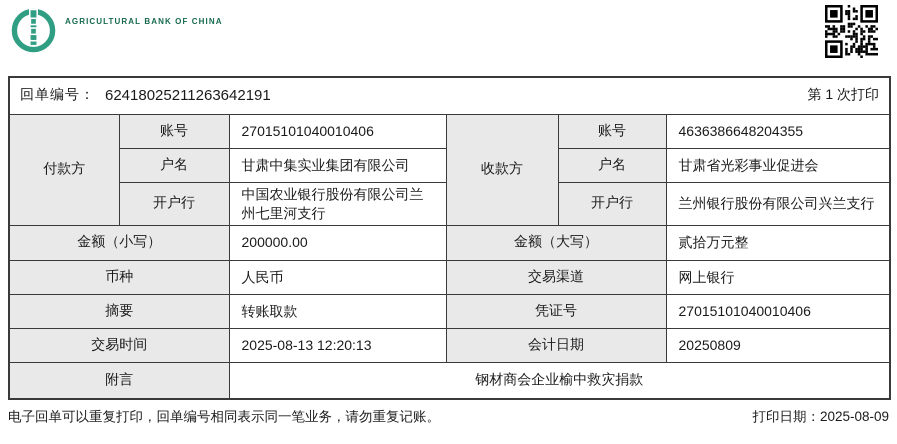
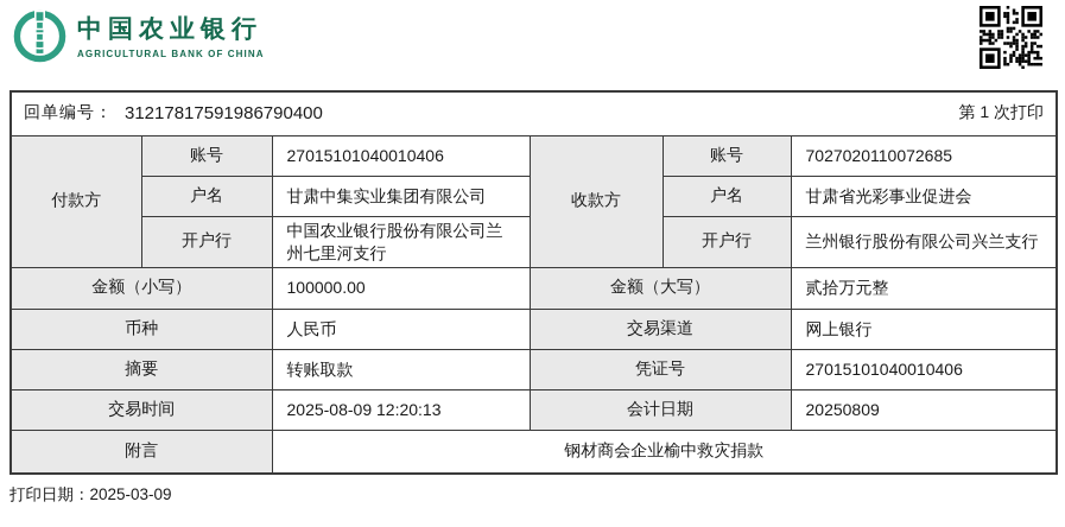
+ 中国农业银行
  AGRICULTURAL BANK OF CHINA
- 回单编号： 62418025211263642191 第 1 次打印
+ 回单编号： 31217817591986790400 第 1 次打印
- 付款方	账号	27015101040010406	收款方	账号	4636386648204355
+ 付款方	账号	27015101040010406	收款方	账号	7027020110072685
  户名	甘肃中集实业集团有限公司	户名	甘肃省光彩事业促进会
  开户行	中国农业银行股份有限公司兰州七里河支行	开户行	兰州银行股份有限公司兴兰支行
- 金额（小写）	200000.00	金额（大写）	贰拾万元整
+ 金额（小写）	100000.00	金额（大写）	贰拾万元整
  币种	人民币	交易渠道	网上银行
  摘要	转账取款	凭证号	27015101040010406
- 交易时间	2025-08-13 12:20:13	会计日期	20250809
+ 交易时间	2025-08-09 12:20:13	会计日期	20250809
  附言	钢材商会企业榆中救灾捐款
- 电子回单可以重复打印，回单编号相同表示同一笔业务，请勿重复记账。
- 打印日期：2025-08-09
+ 打印日期：2025-03-09
